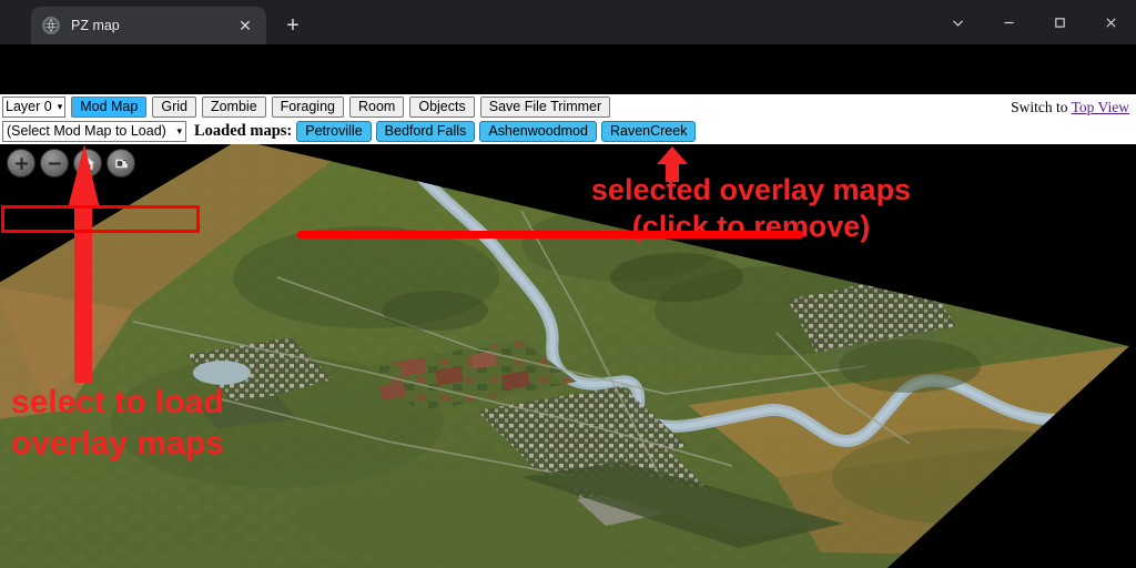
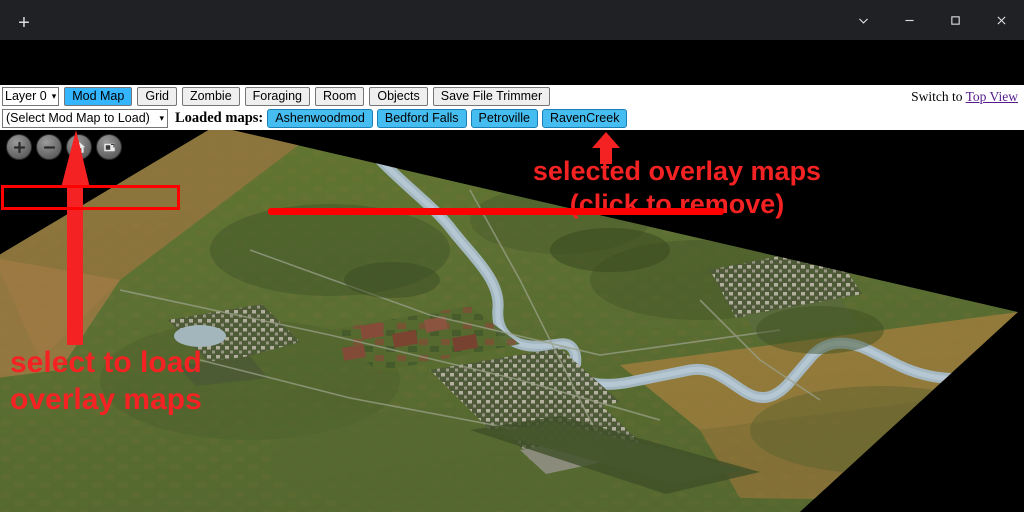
- PZ map
- ✕
  +
  Layer 0
  ▾
  Mod Map
  Grid
  Zombie
  Foraging
  Room
  Objects
  Save File Trimmer
  Switch to Top View
  (Select Mod Map to Load)
  ▾
  Loaded maps:
- Petroville
+ Ashenwoodmod
  Bedford Falls
- Ashenwoodmod
+ Petroville
  RavenCreek
  selected overlay maps
  (click to remove)
  select to load
  overlay maps
